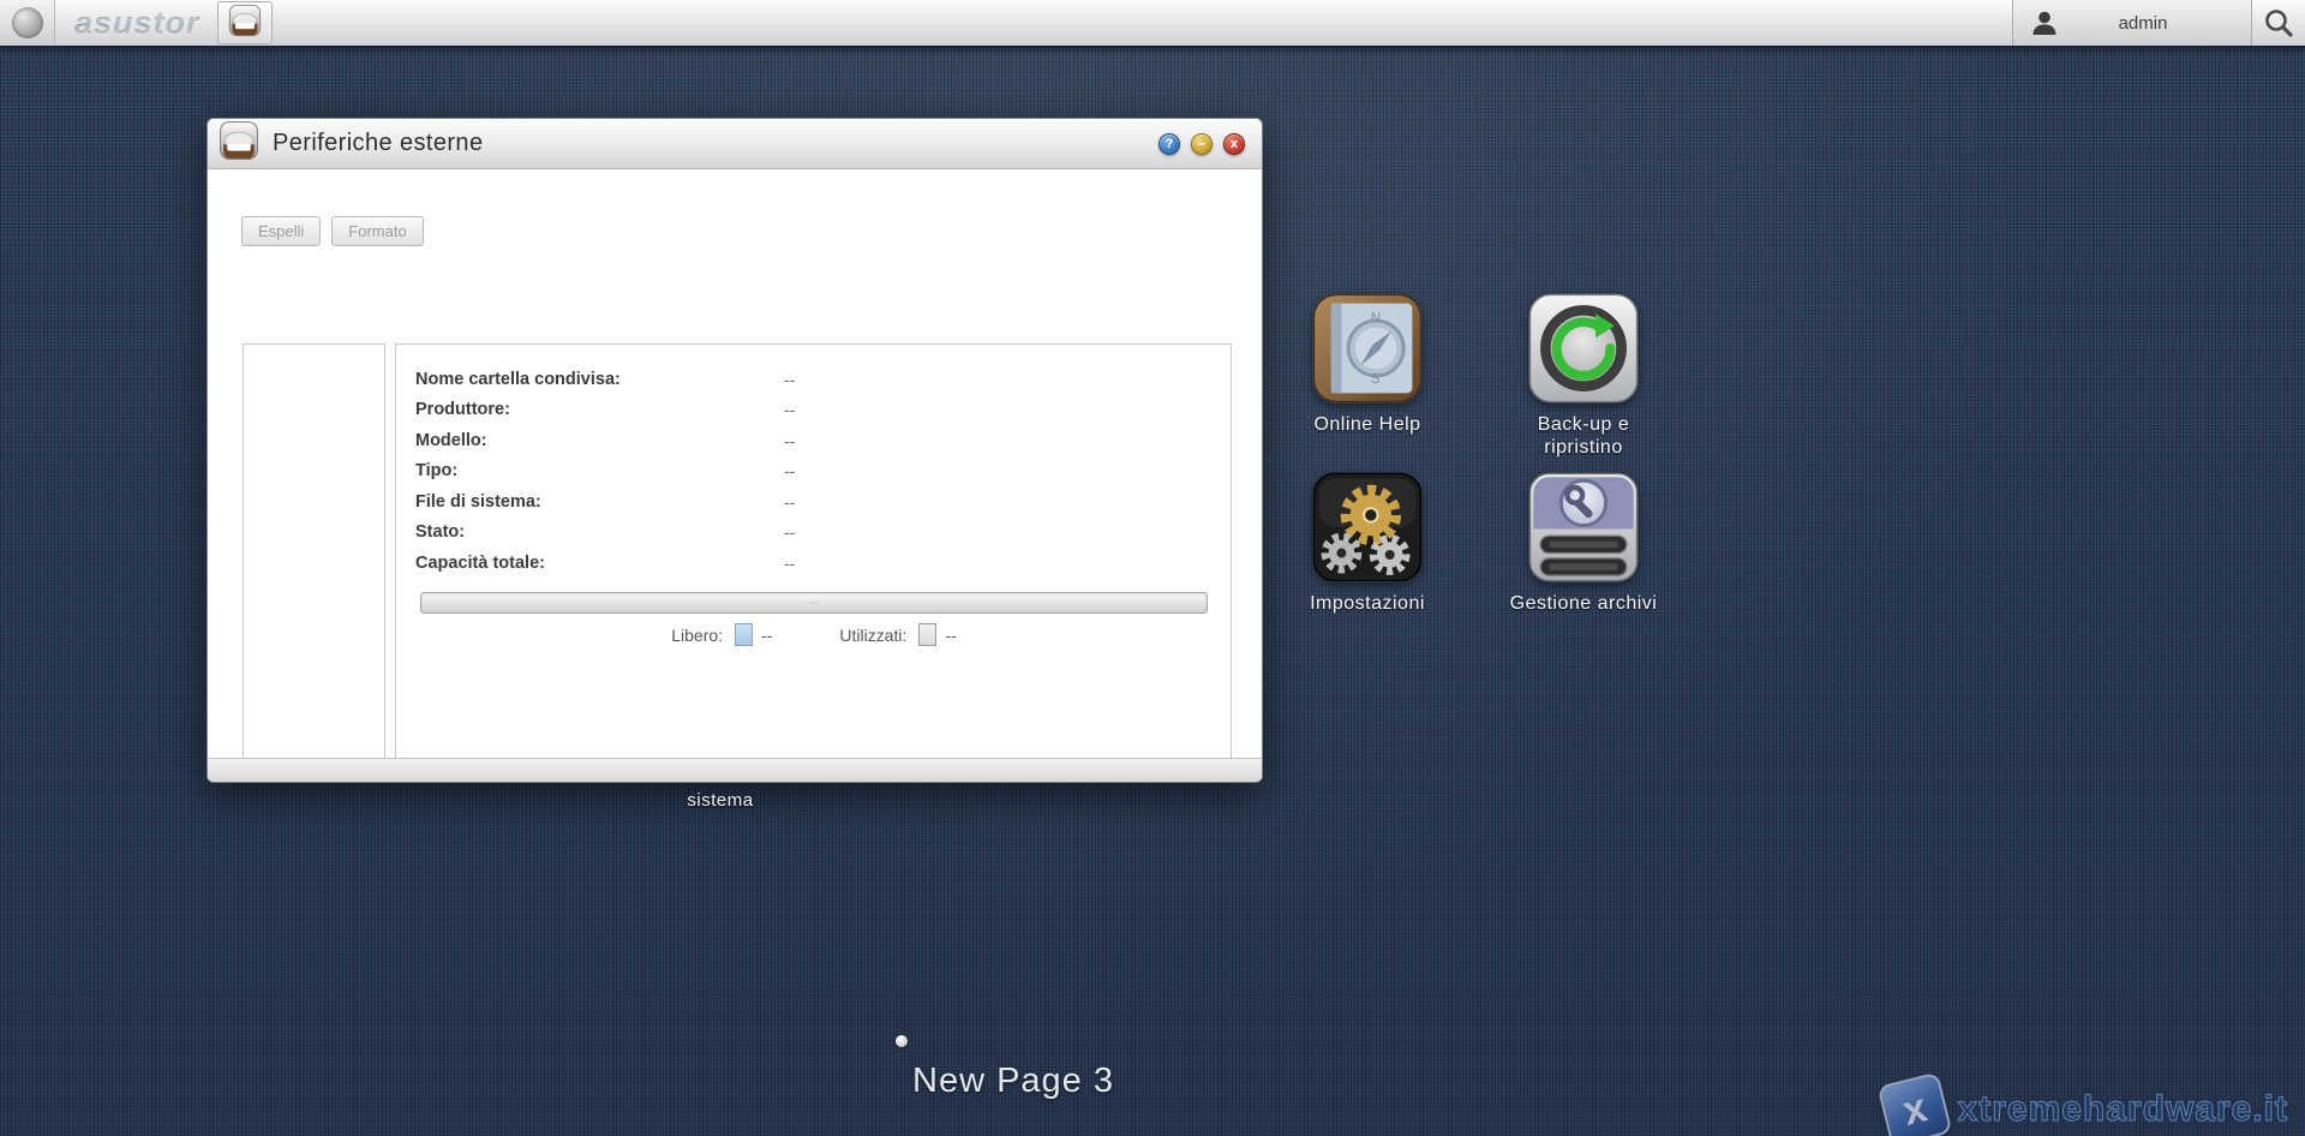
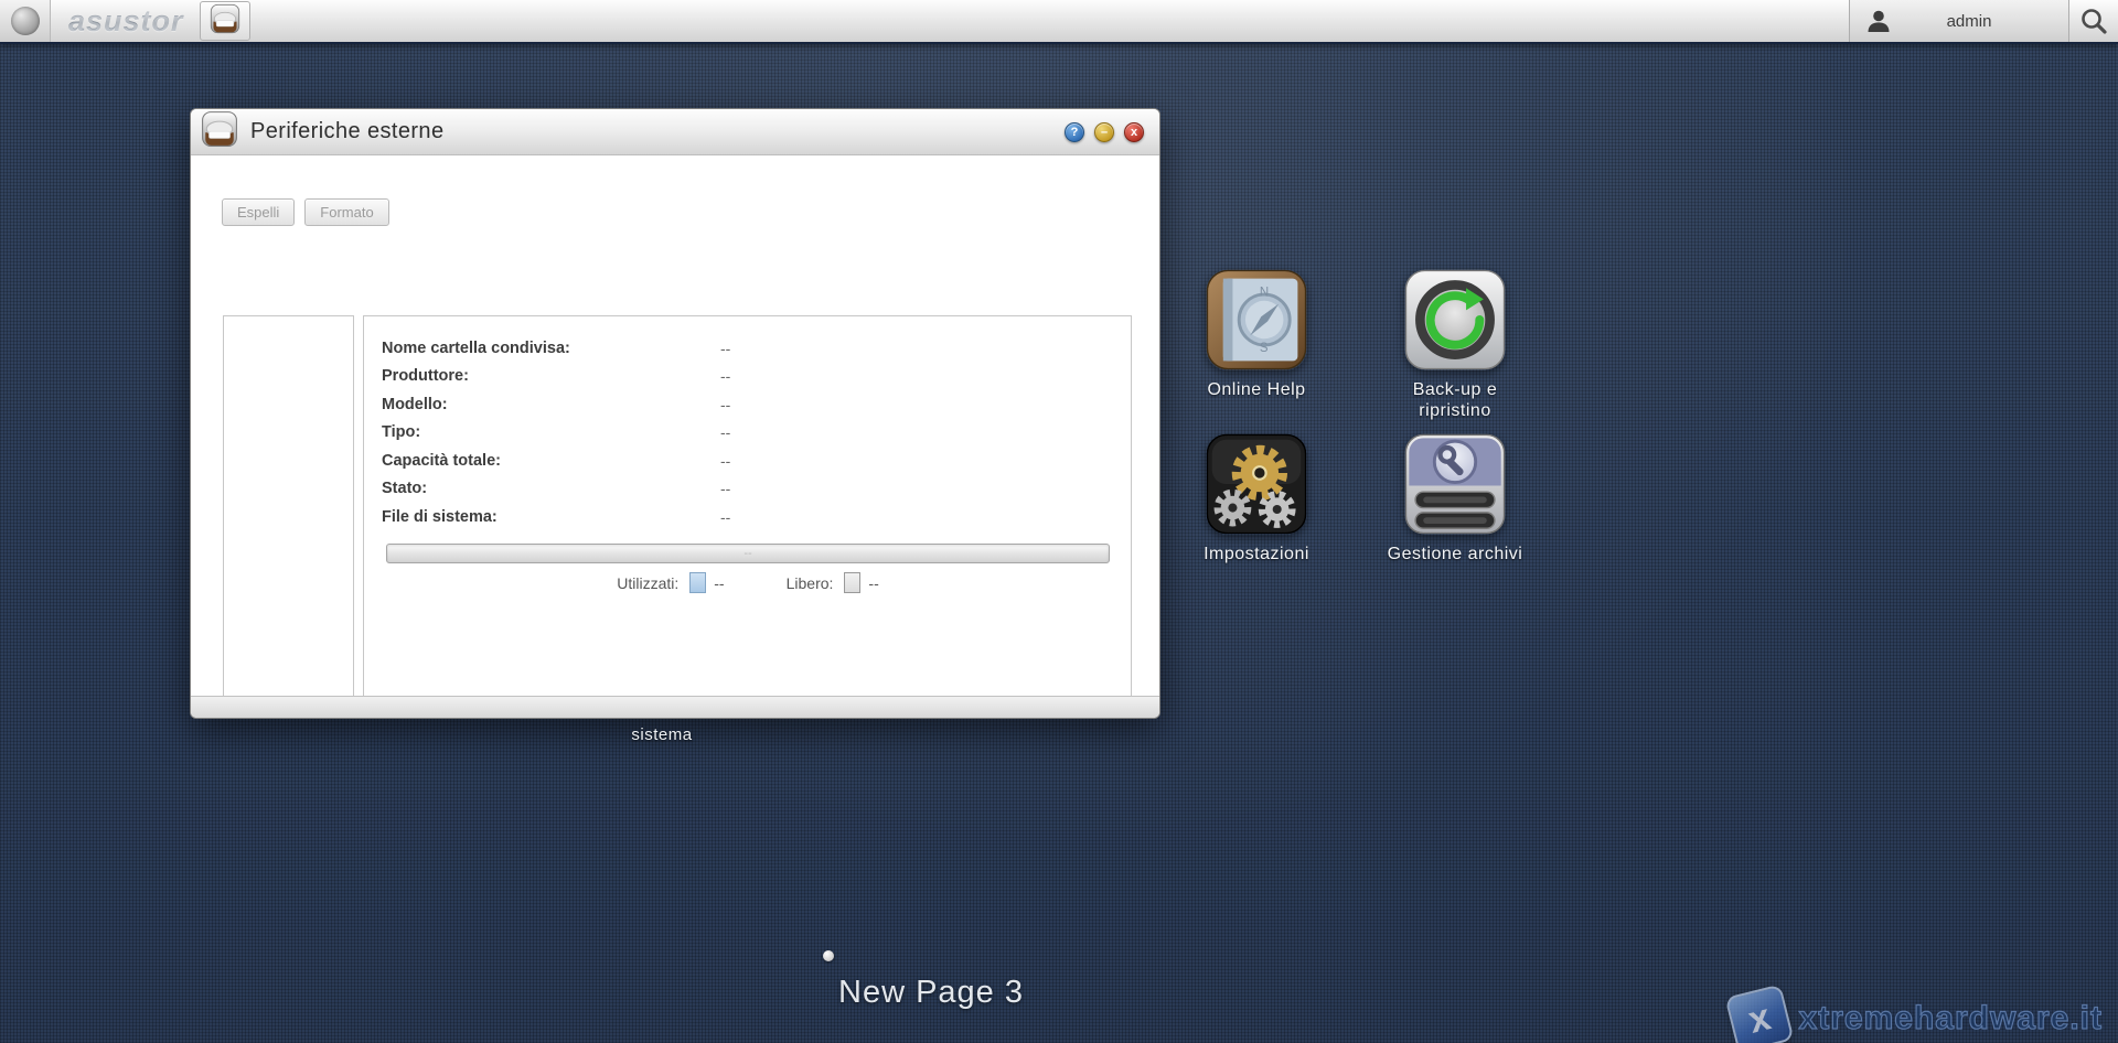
  asustor
  admin
  Periferiche esterne
  ?
  –
  x
  Espelli
  Formato
  Nome cartella condivisa:
  --
  Produttore:
  --
  Modello:
  --
  Tipo:
  --
- File di sistema:
+ Capacità totale:
  --
  Stato:
  --
- Capacità totale:
+ File di sistema:
  --
  --
- Libero:
+ Utilizzati:
  --
- Utilizzati:
+ Libero:
  --
  N
  S
  Online Help
  Back-up e ripristino
  Impostazioni
  Gestione archivi
  sistema
  New Page 3
  xtremehardware.it
